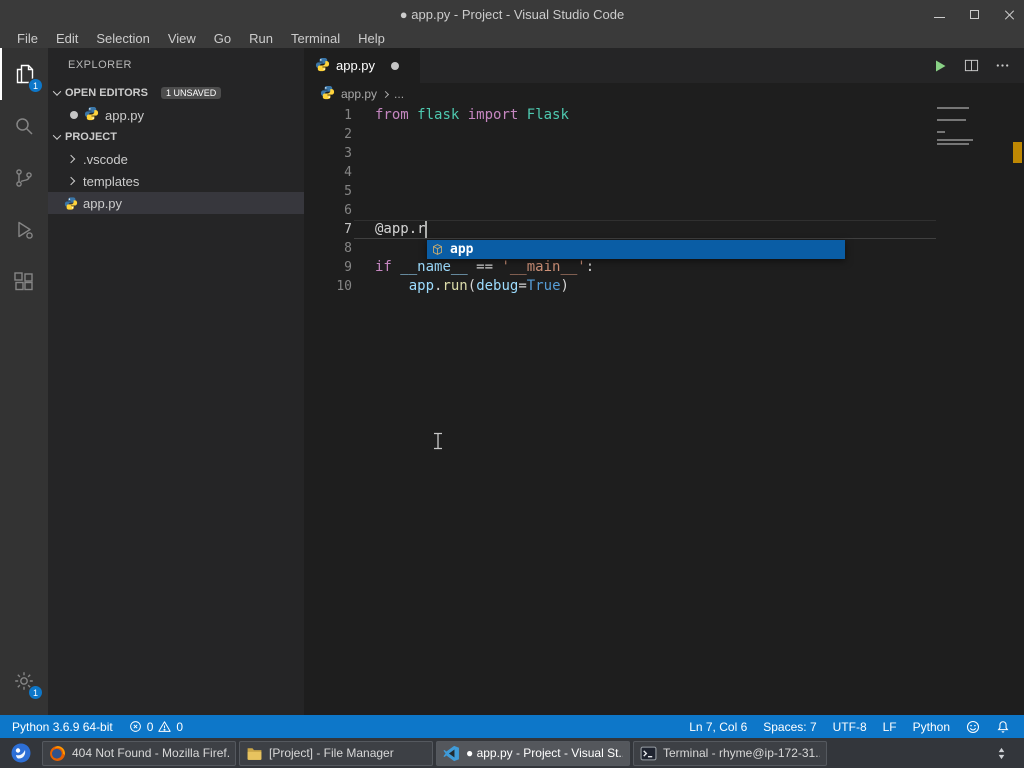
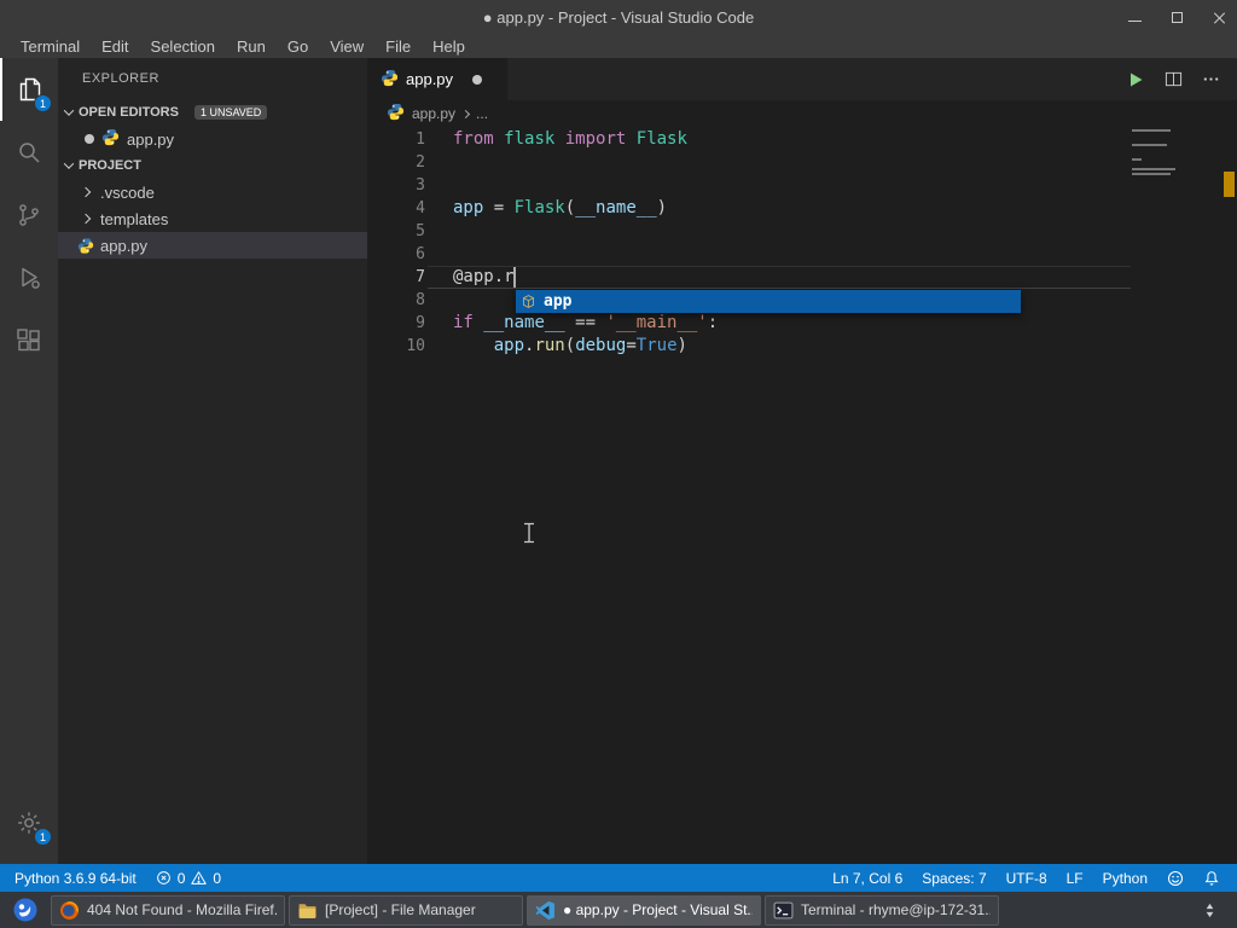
  ● app.py - Project - Visual Studio Code
- File
+ Terminal
  Edit
  Selection
- View
+ Run
  Go
- Run
+ View
- Terminal
+ File
  Help
  1
  1
  EXPLORER
  OPEN EDITORS
  1 UNSAVED
  app.py
  PROJECT
  .vscode
  templates
  app.py
  app.py
  app.py
  ...
  1
  from flask import Flask
  2
  3
  4
+ app = Flask(__name__)
  5
  6
  7
  @app.r
  8
  9
  if __name__ == '__main__':
  10
  app.run(debug=True)
  app
  Python 3.6.9 64-bit
  0
  0
  Ln 7, Col 6
  Spaces: 7
  UTF-8
  LF
  Python
  404 Not Found - Mozilla Firef.
  [Project] - File Manager
  ● app.py - Project - Visual St.
  Terminal - rhyme@ip-172-31.
